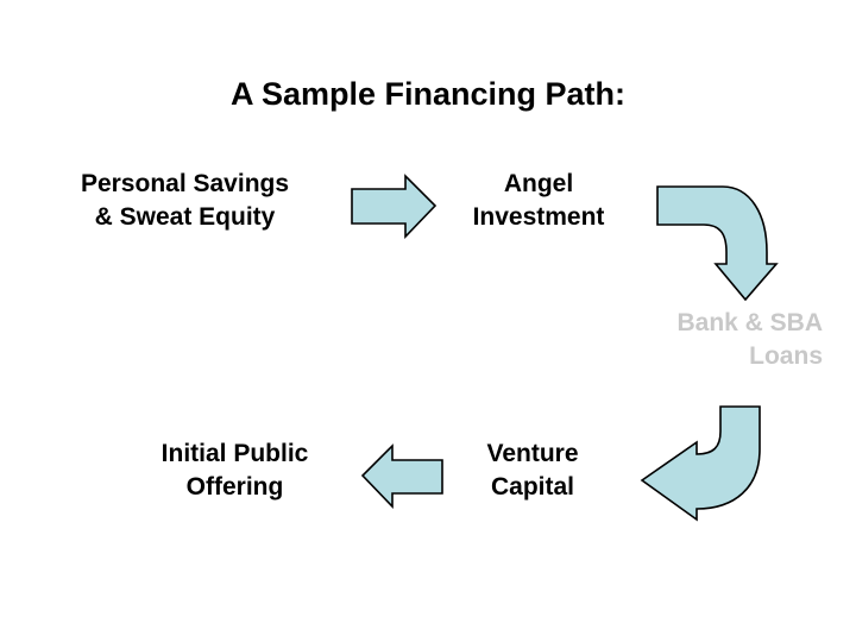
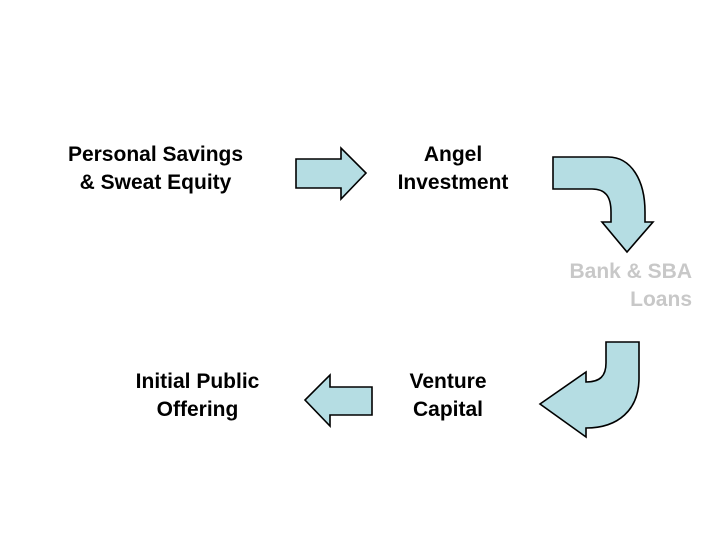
- A Sample Financing Path:
  Personal Savings
  & Sweat Equity
  Angel
  Investment
  Bank & SBA
  Loans
  Venture
  Capital
  Initial Public
  Offering
